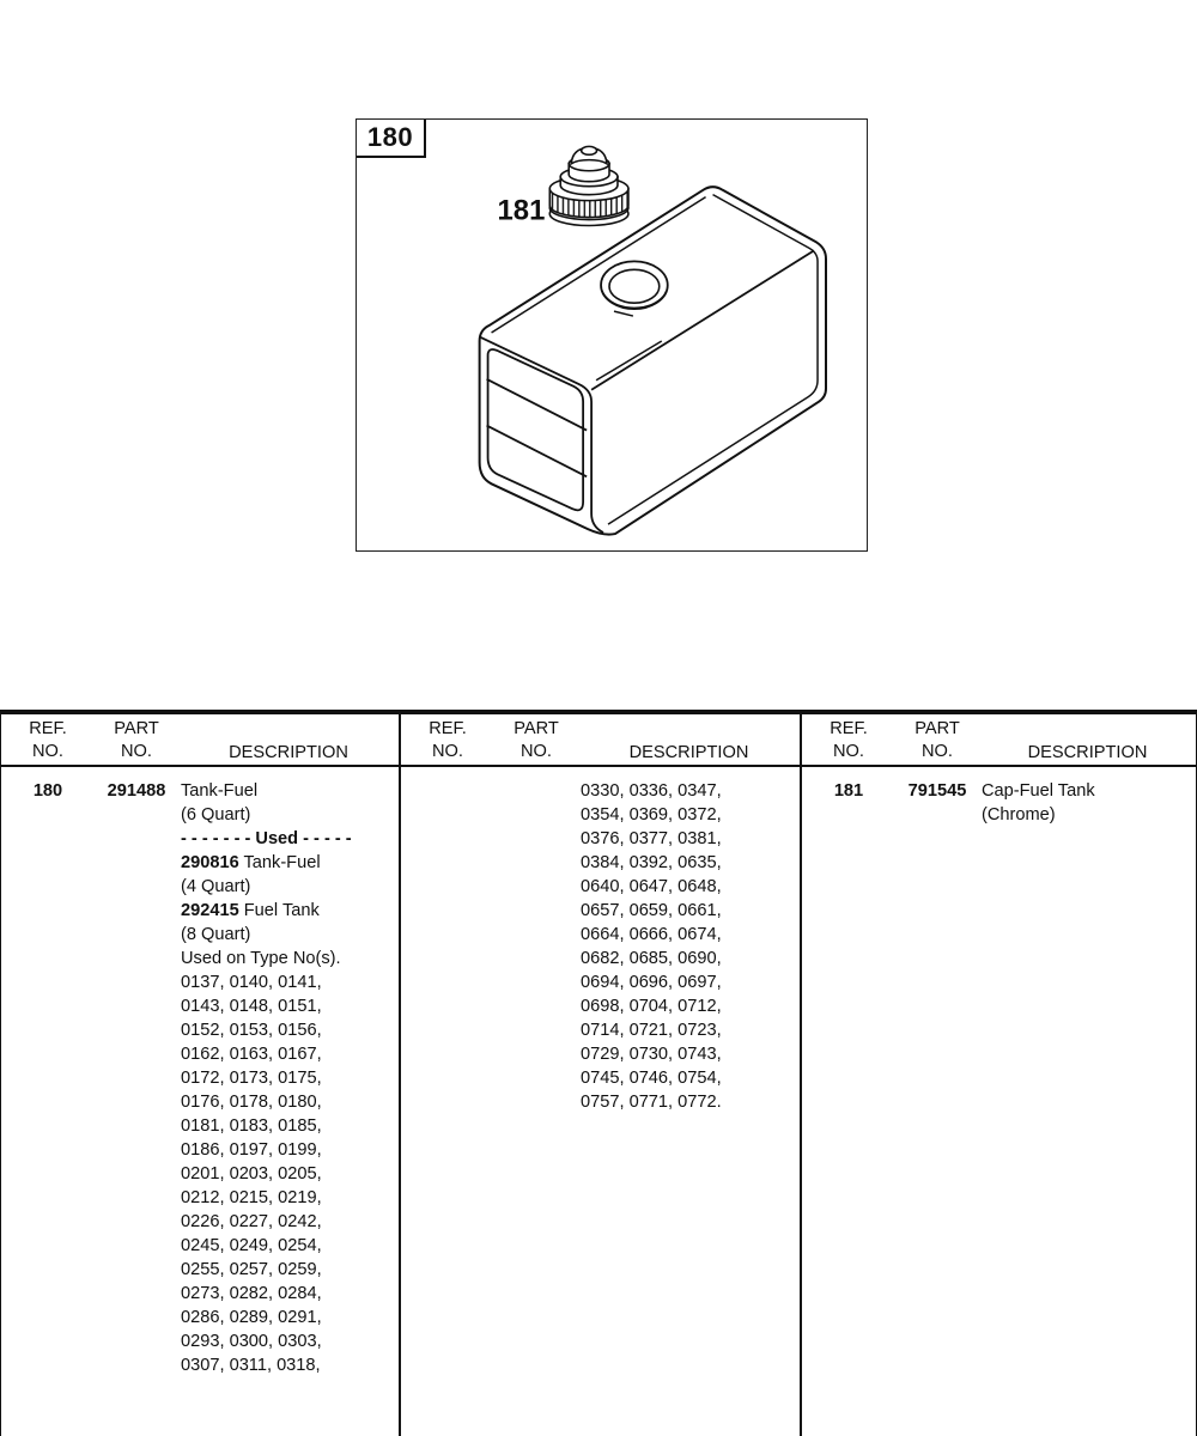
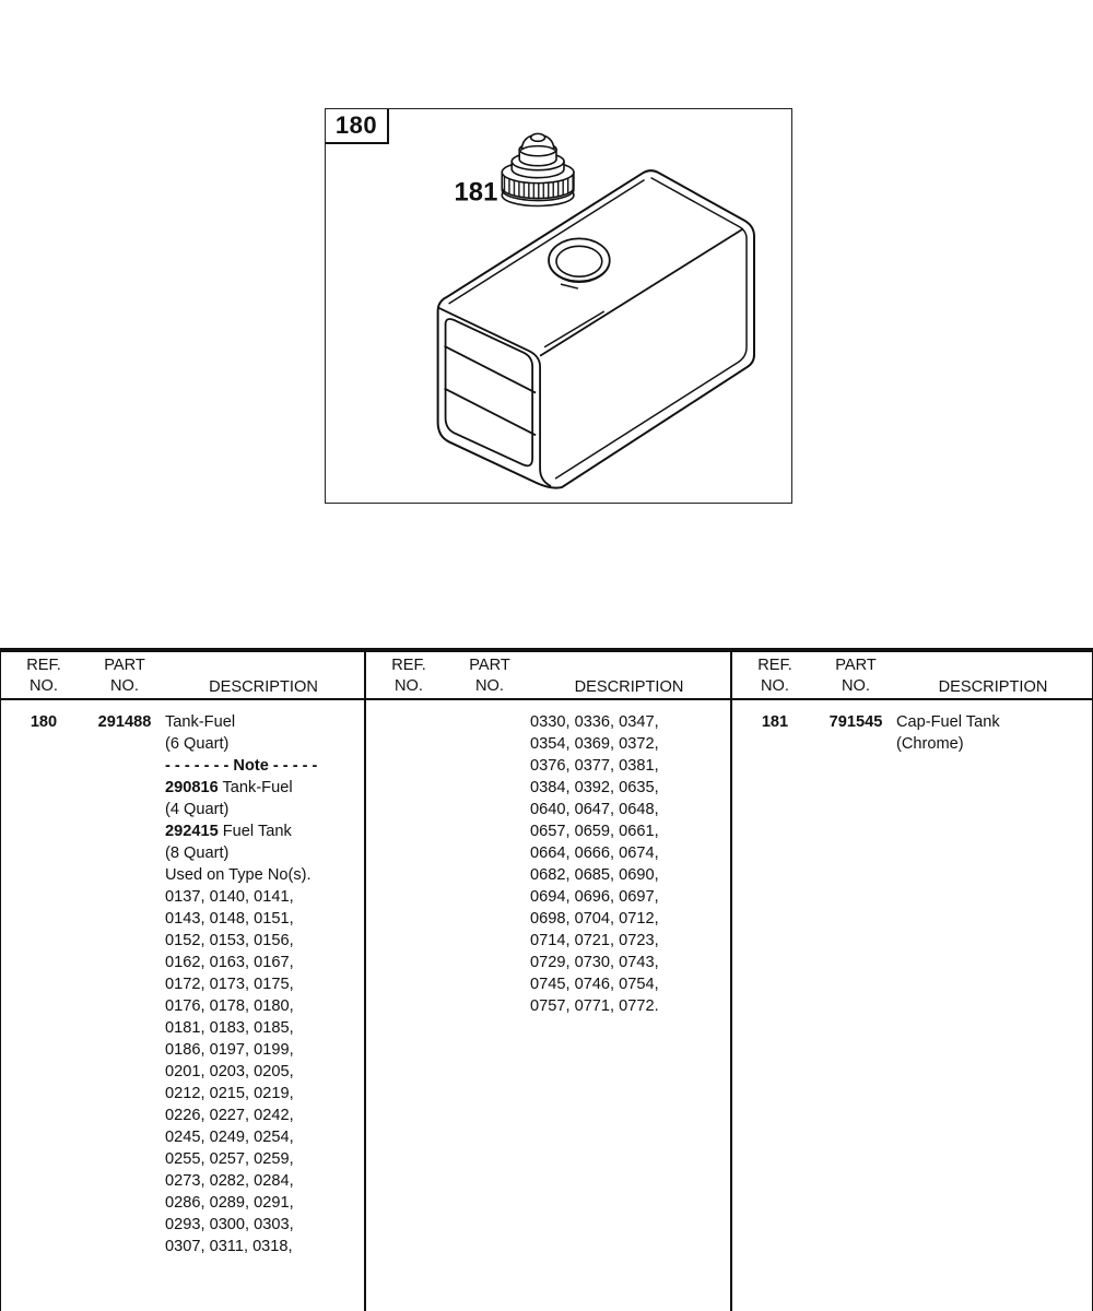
  180
  181
  REF.
  NO.
  PART
  NO.
  DESCRIPTION
  180
  291488
  Tank-Fuel
  (6 Quart)
- - - - - - - - Used - - - - -
+ - - - - - - - Note - - - - -
  290816 Tank-Fuel
  (4 Quart)
  292415 Fuel Tank
  (8 Quart)
  Used on Type No(s).
  0137, 0140, 0141,
  0143, 0148, 0151,
  0152, 0153, 0156,
  0162, 0163, 0167,
  0172, 0173, 0175,
  0176, 0178, 0180,
  0181, 0183, 0185,
  0186, 0197, 0199,
  0201, 0203, 0205,
  0212, 0215, 0219,
  0226, 0227, 0242,
  0245, 0249, 0254,
  0255, 0257, 0259,
  0273, 0282, 0284,
  0286, 0289, 0291,
  0293, 0300, 0303,
  0307, 0311, 0318,
  REF.
  NO.
  PART
  NO.
  DESCRIPTION
  0330, 0336, 0347,
  0354, 0369, 0372,
  0376, 0377, 0381,
  0384, 0392, 0635,
  0640, 0647, 0648,
  0657, 0659, 0661,
  0664, 0666, 0674,
  0682, 0685, 0690,
  0694, 0696, 0697,
  0698, 0704, 0712,
  0714, 0721, 0723,
  0729, 0730, 0743,
  0745, 0746, 0754,
  0757, 0771, 0772.
  REF.
  NO.
  PART
  NO.
  DESCRIPTION
  181
  791545
  Cap-Fuel Tank
  (Chrome)
